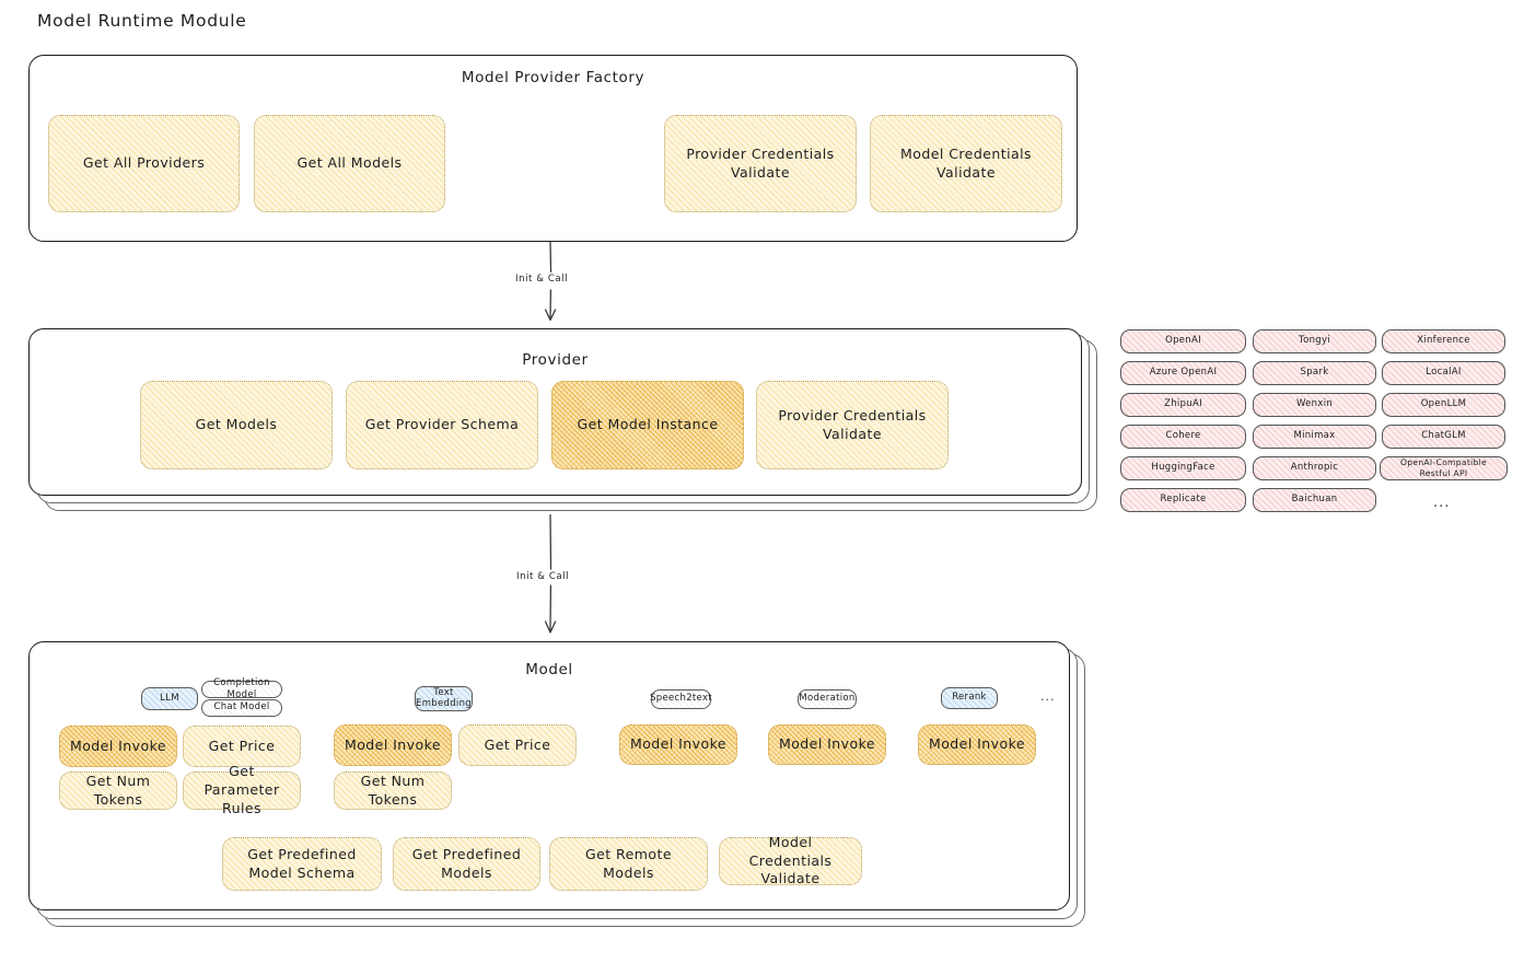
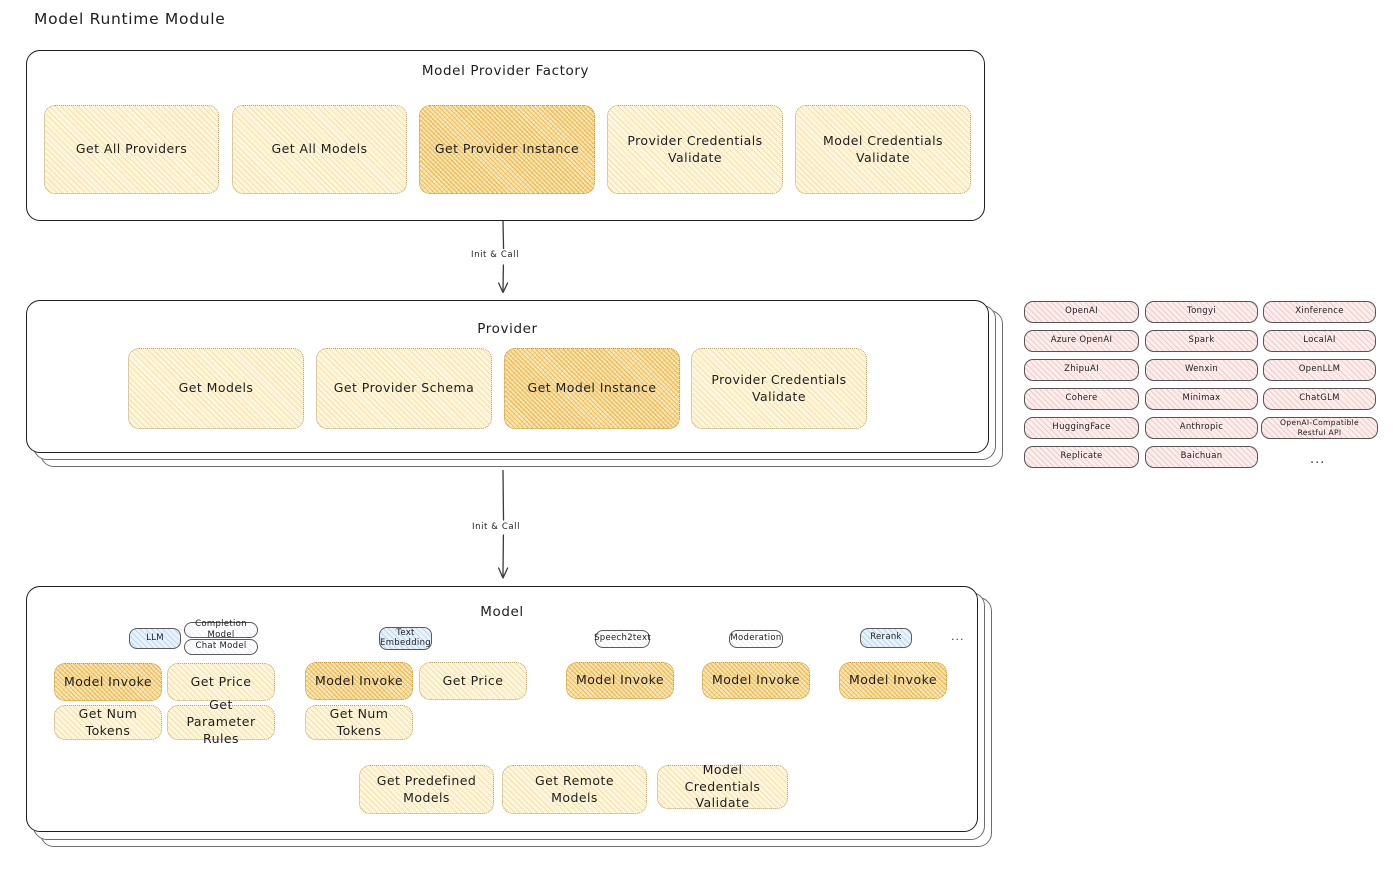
  Model Runtime Module
  Model Provider Factory
  Get All Providers
  Get All Models
+ Get Provider Instance
  Provider Credentials Validate
  Model Credentials Validate
  Init & Call
  Provider
  Get Models
  Get Provider Schema
  Get Model Instance
  Provider Credentials Validate
  OpenAI
  Azure OpenAI
  ZhipuAI
  Cohere
  HuggingFace
  Replicate
  Tongyi
  Spark
  Wenxin
  Minimax
  Anthropic
  Baichuan
  Xinference
  LocalAI
  OpenLLM
  ChatGLM
  OpenAI-Compatible Restful API
  ...
  Init & Call
  Model
  LLM
  Completion Model
  Chat Model
  Model Invoke
  Get Price
  Get Num Tokens
  Get Parameter Rules
  Text Embedding
  Model Invoke
  Get Price
  Get Num Tokens
  Speech2text
  Model Invoke
  Moderation
  Model Invoke
  Rerank
  Model Invoke
  ...
- Get Predefined Model Schema
  Get Predefined Models
  Get Remote Models
  Model Credentials Validate
